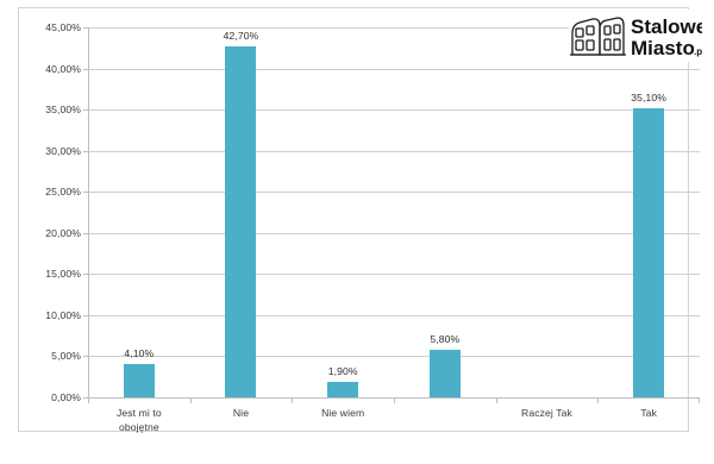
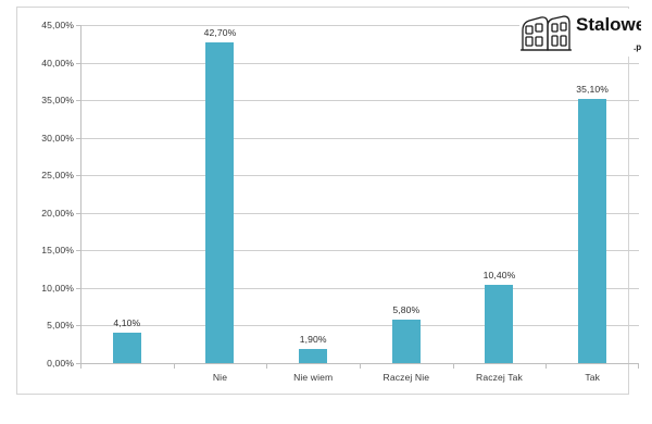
  0,00%
  5,00%
  10,00%
  15,00%
  20,00%
  25,00%
  30,00%
  35,00%
  40,00%
  45,00%
  4,10%
  42,70%
  1,90%
  5,80%
+ 10,40%
  35,10%
- Jest mi to
- obojętne
  Nie
  Nie wiem
+ Raczej Nie
  Raczej Tak
  Tak
  Stalowe
- Miasto
